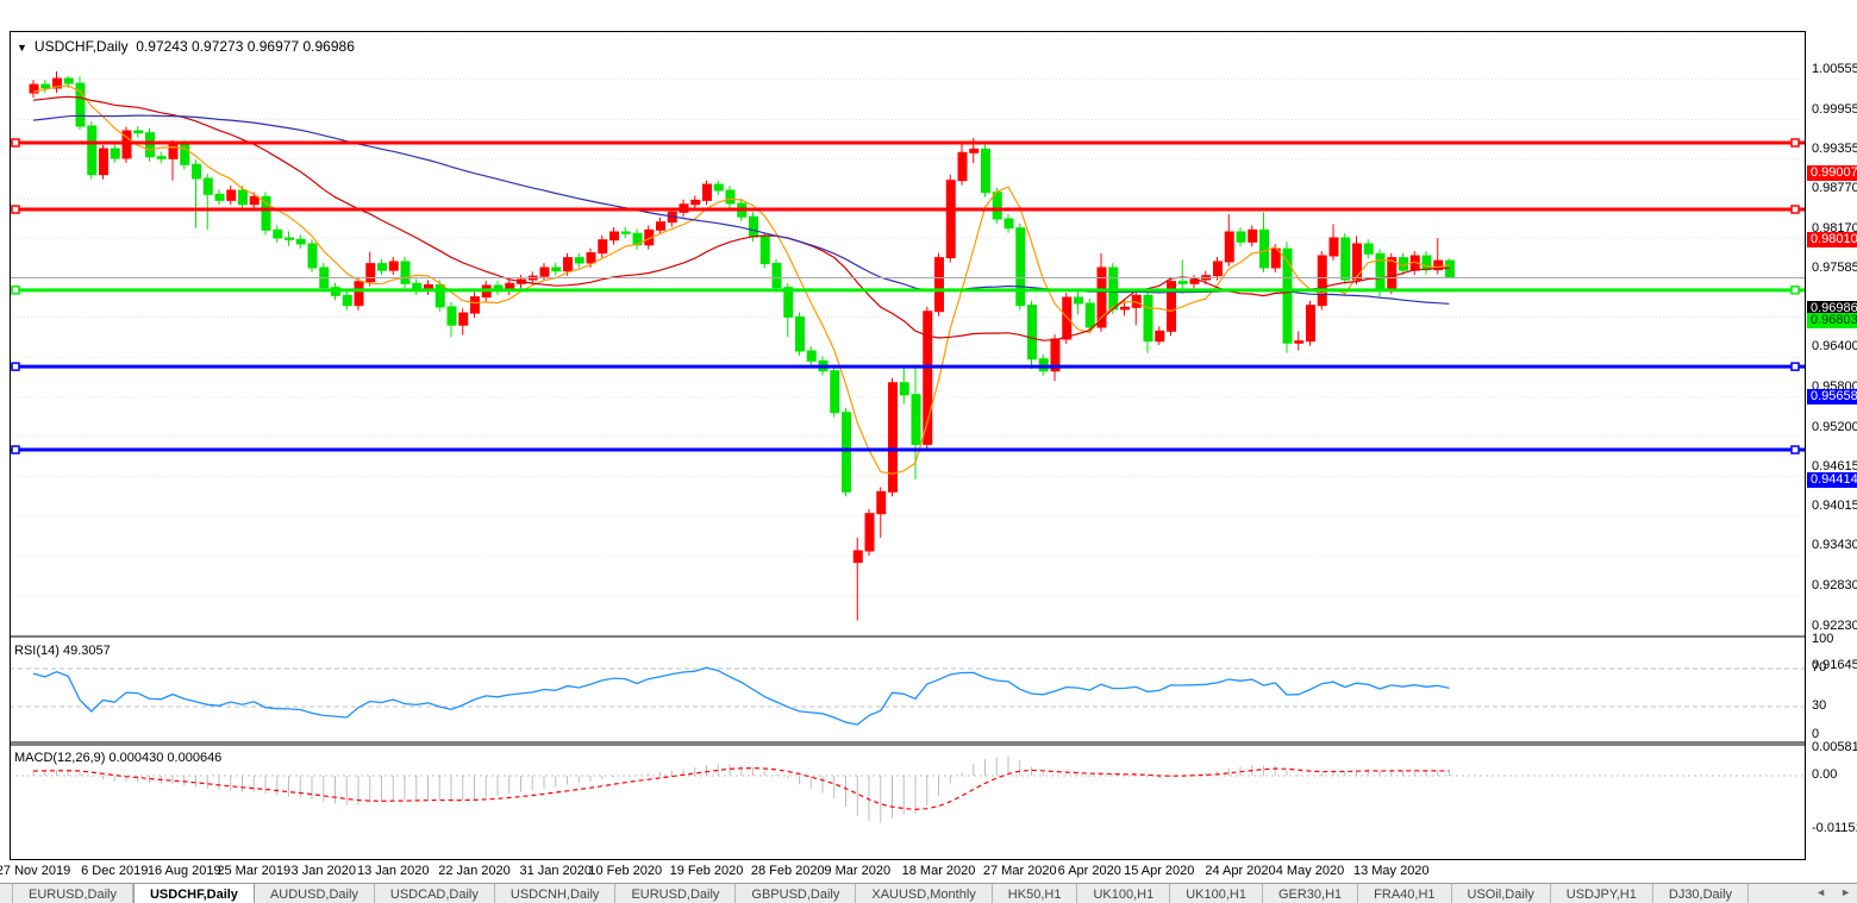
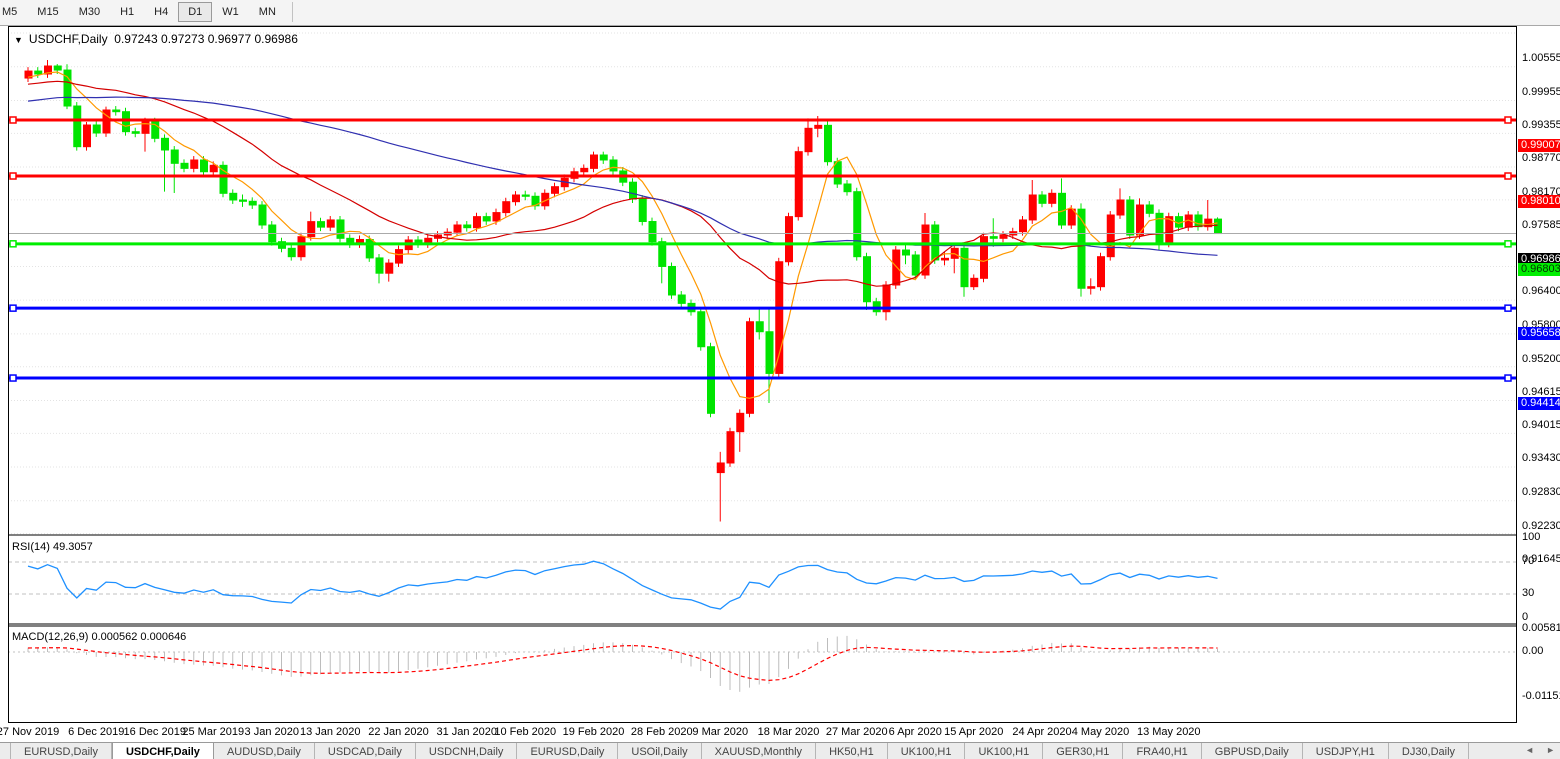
+ M5
+ M15
+ M30
+ H1
+ H4
+ D1
+ W1
+ MN
  ▼ USDCHF,Daily 0.97243 0.97273 0.96977 0.96986
  RSI(14) 49.3057
- MACD(12,26,9) 0.000430 0.000646
+ MACD(12,26,9) 0.000562 0.000646
  1.00555
  0.99955
  0.99355
  0.98770
  0.98170
  0.97585
  0.96400
  0.95800
  0.95200
  0.94615
  0.94015
  0.93430
  0.92830
  0.92230
  0.91645
  0.99007
  0.98010
  0.96986
  0.96803
  0.95658
  0.94414
  100
  70
  30
  0
  0.00581
  0.00
  -0.0115
  7 Nov 2019
  6 Dec 2019
- 16 Aug 2019
+ 16 Dec 2019
  25 Mar 2019
  3 Jan 2020
  13 Jan 2020
  22 Jan 2020
  31 Jan 2020
  10 Feb 2020
  19 Feb 2020
  28 Feb 2020
  9 Mar 2020
  18 Mar 2020
  27 Mar 2020
  6 Apr 2020
  15 Apr 2020
  24 Apr 2020
  4 May 2020
  13 May 2020
  EURUSD,Daily
  USDCHF,Daily
  AUDUSD,Daily
  USDCAD,Daily
  USDCNH,Daily
  EURUSD,Daily
- GBPUSD,Daily
+ USOil,Daily
  XAUUSD,Monthly
  HK50,H1
  UK100,H1
  UK100,H1
  GER30,H1
  FRA40,H1
- USOil,Daily
+ GBPUSD,Daily
  USDJPY,H1
  DJ30,Daily
  ◄
  ►
